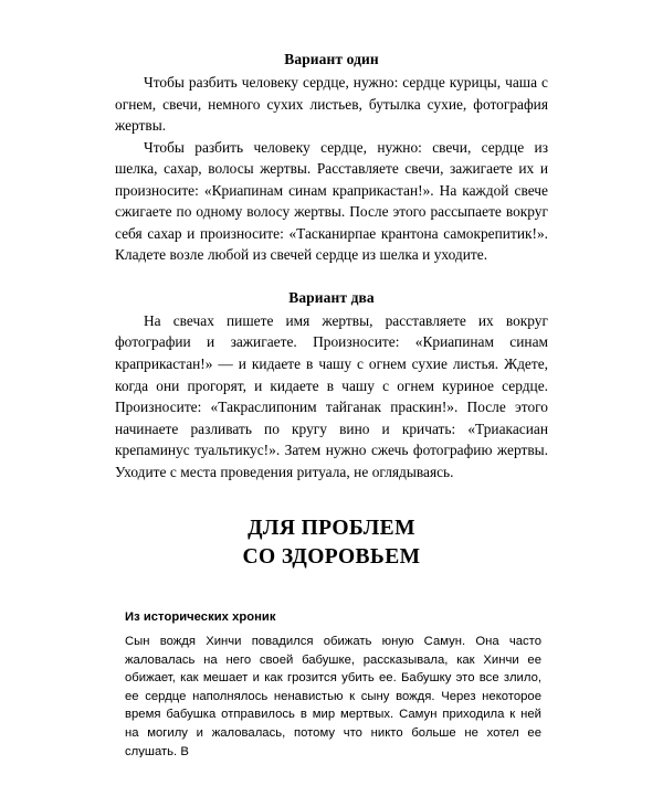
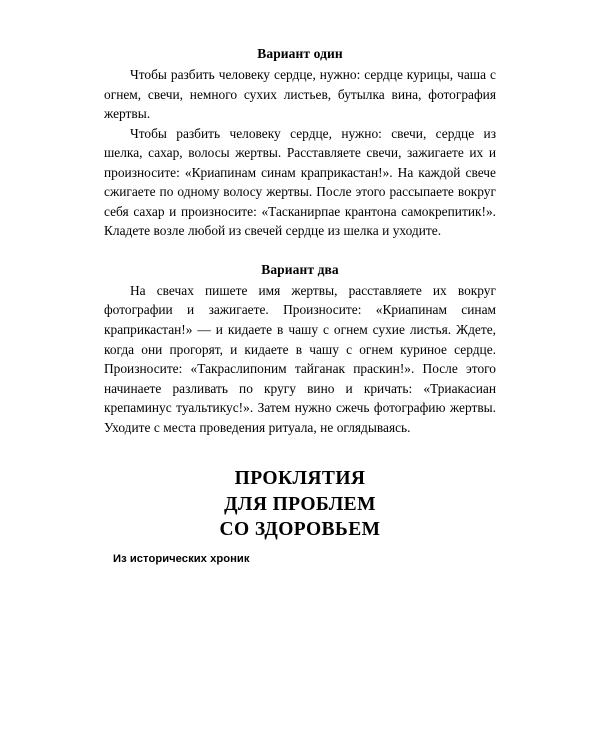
  Вариант один
- Чтобы разбить человеку сердце, нужно: сердце курицы, чаша с огнем, свечи, немного сухих листьев, бутылка сухие, фотография жертвы.
+ Чтобы разбить человеку сердце, нужно: сердце курицы, чаша с огнем, свечи, немного сухих листьев, бутылка вина, фотография жертвы.
  Чтобы разбить человеку сердце, нужно: свечи, сердце из шелка, сахар, волосы жертвы. Расставляете свечи, зажигаете их и произносите: «Криапинам синам краприкастан!». На каждой свече сжигаете по одному волосу жертвы. После этого рассыпаете вокруг себя сахар и произносите: «Тасканирпае крантона самокрепитик!». Кладете возле любой из свечей сердце из шелка и уходите.
  Вариант два
  На свечах пишете имя жертвы, расставляете их вокруг фотографии и зажигаете. Произносите: «Криапинам синам краприкастан!» — и кидаете в чашу с огнем сухие листья. Ждете, когда они прогорят, и кидаете в чашу с огнем куриное сердце. Произносите: «Такраслипоним тайганак праскин!». После этого начинаете разливать по кругу вино и кричать: «Триакасиан крепаминус туальтикус!». Затем нужно сжечь фотографию жертвы. Уходите с места проведения ритуала, не оглядываясь.
+ ПРОКЛЯТИЯ
  ДЛЯ ПРОБЛЕМ
  СО ЗДОРОВЬЕМ
  Из исторических хроник
- Сын вождя Хинчи повадился обижать юную Самун. Она часто жаловалась на него своей бабушке, рассказывала, как Хинчи ее обижает, как мешает и как грозится убить ее. Бабушку это все злило, ее сердце наполнялось ненавистью к сыну вождя. Через некоторое время бабушка отправилось в мир мертвых. Самун приходила к ней на могилу и жаловалась, потому что никто больше не хотел ее слушать. В
